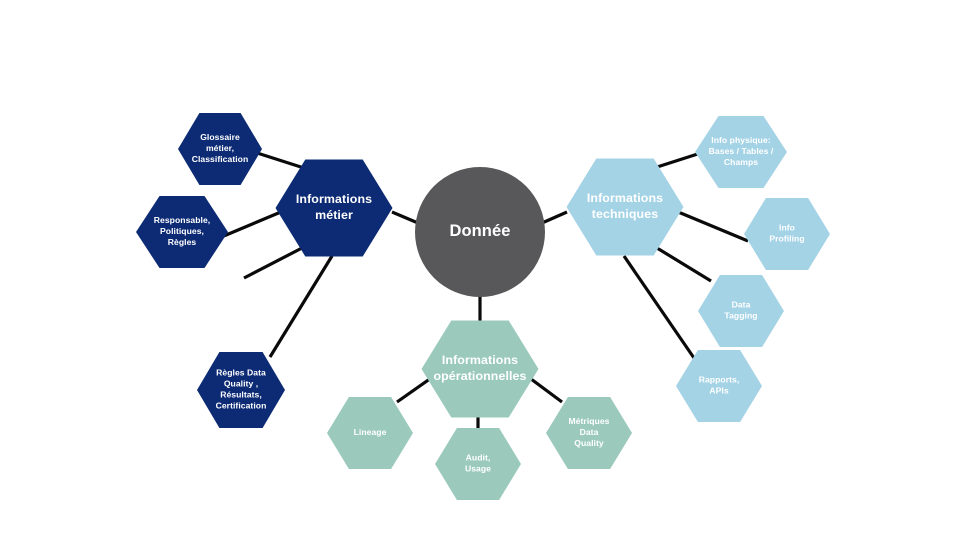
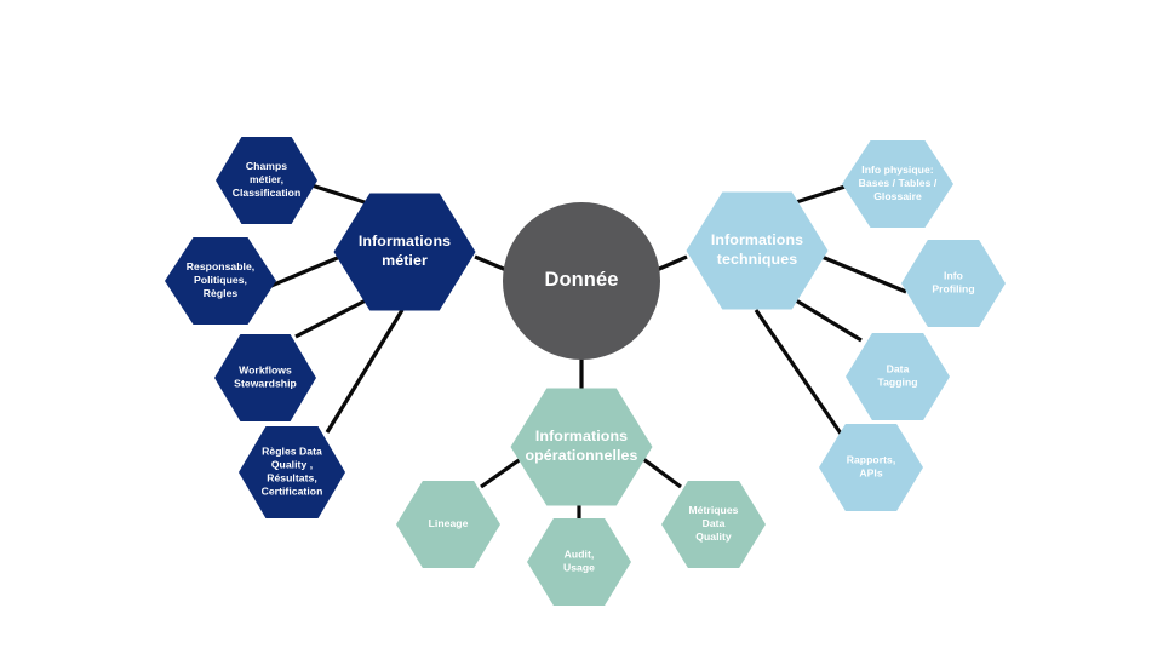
- Glossaire métier, Classification
+ Champs métier, Classification
  Responsable, Politiques, Règles
+ Workflows Stewardship
  Règles Data Quality , Résultats, Certification
- Info physique: Bases / Tables / Champs
+ Info physique: Bases / Tables / Glossaire
  Info Profiling
  Data Tagging
  Rapports, APIs
  Lineage
  Audit, Usage
  Métriques Data Quality
  Informations métier
  Informations techniques
  Informations opérationnelles
  Donnée
